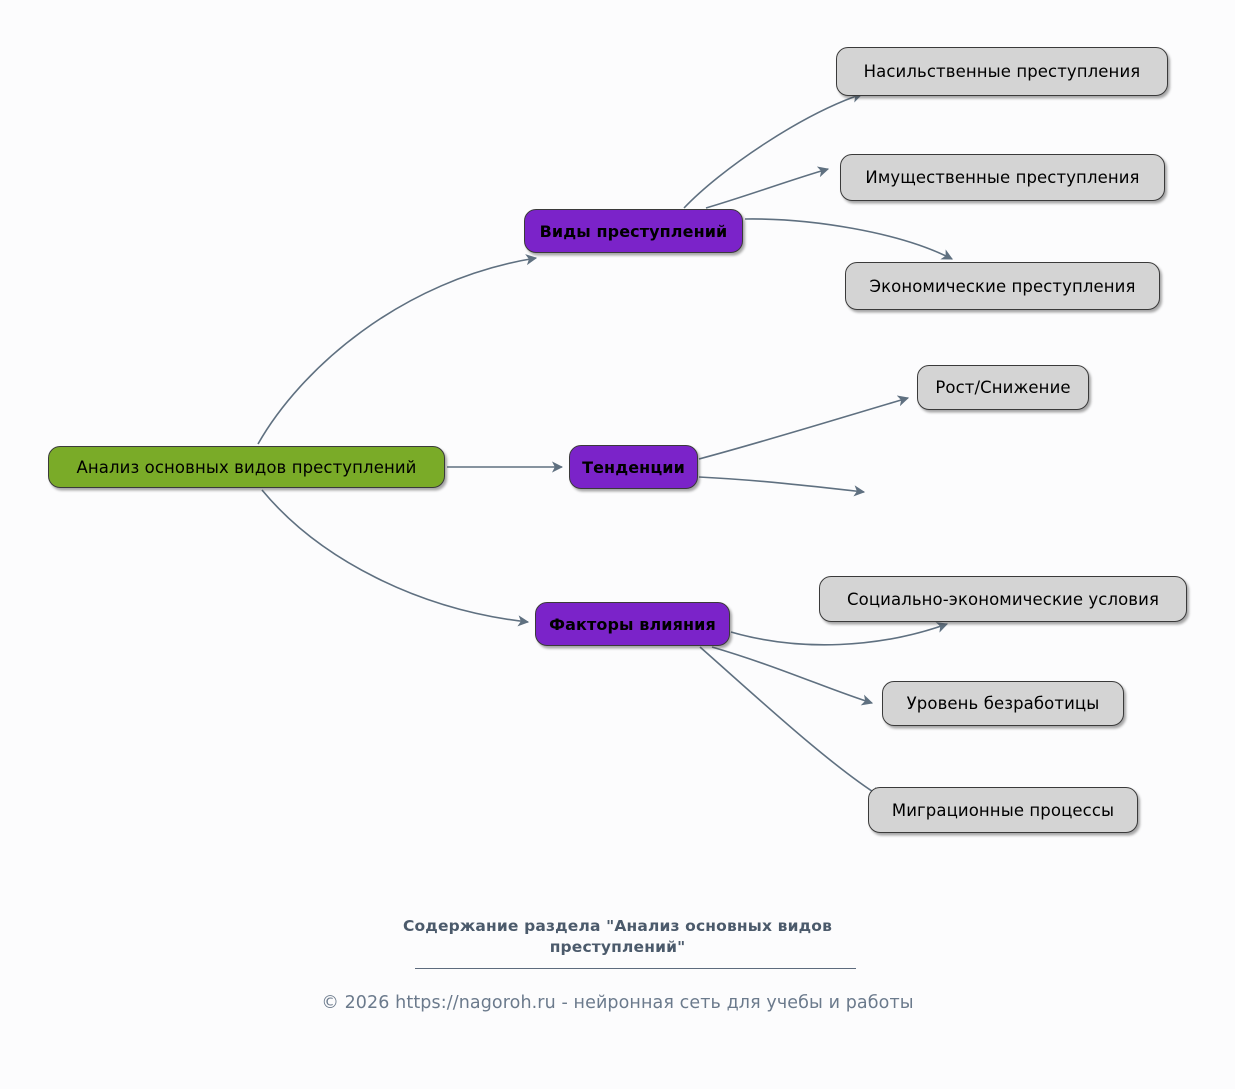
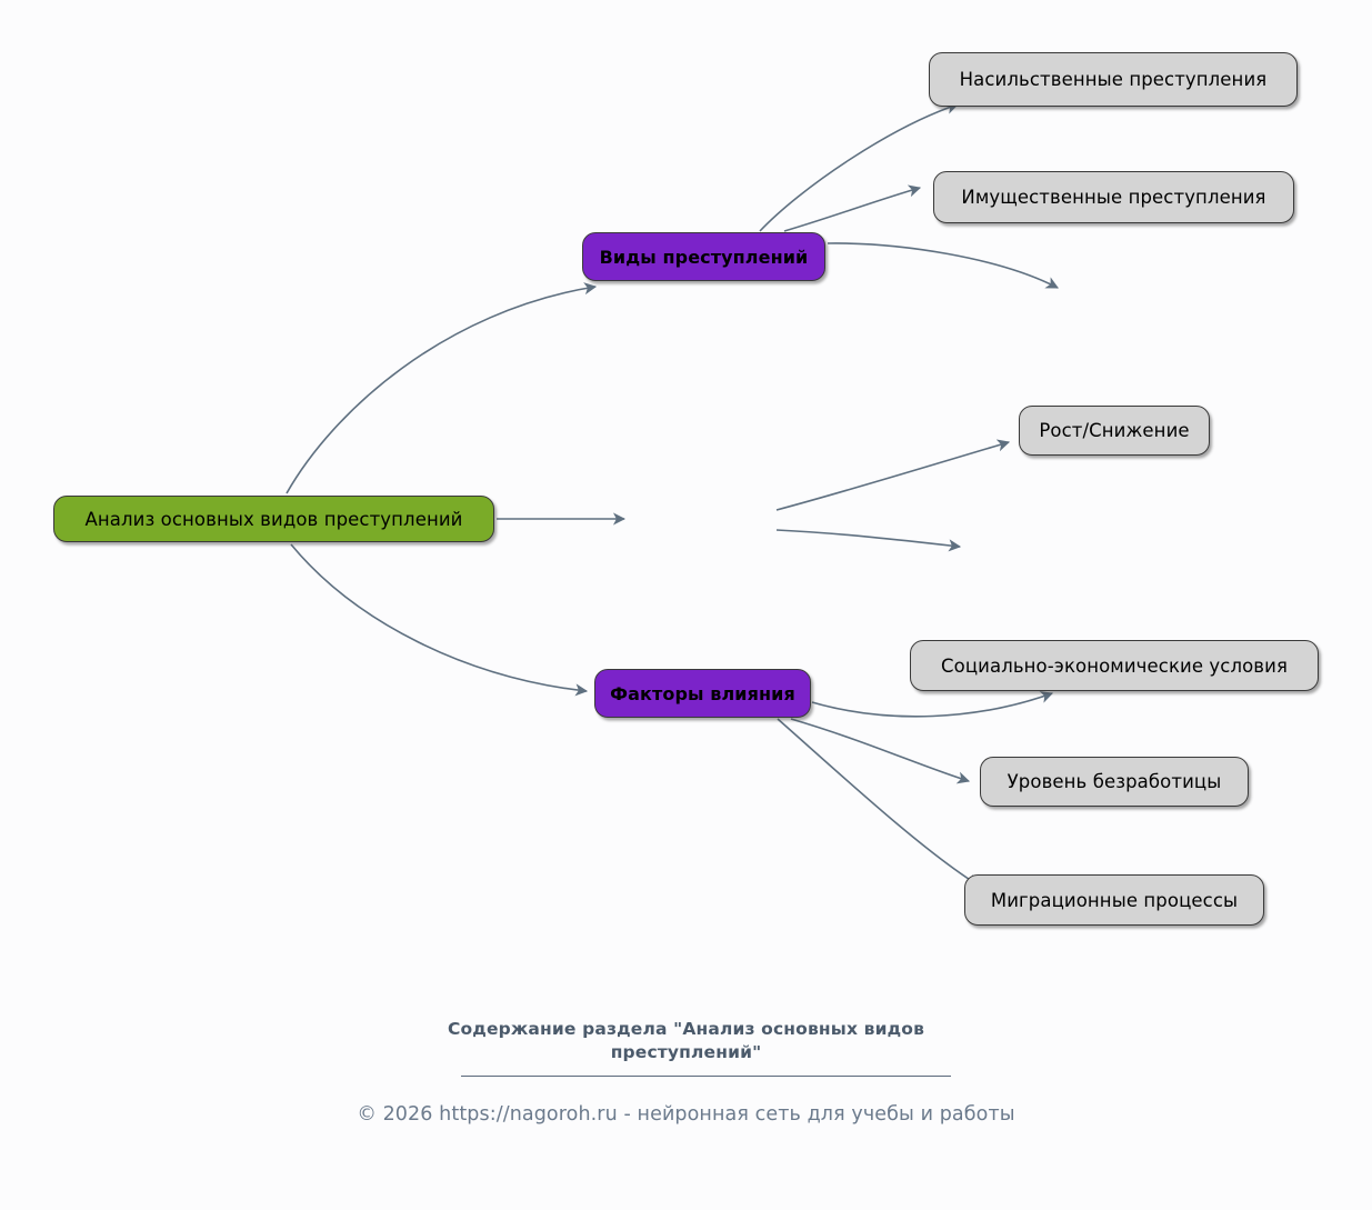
  Анализ основных видов преступлений
  Виды преступлений
  Насильственные преступления
  Имущественные преступления
- Экономические преступления
- Тенденции
  Рост/Снижение
  Факторы влияния
  Социально-экономические условия
  Уровень безработицы
  Миграционные процессы
  Содержание раздела "Анализ основных видов преступлений"
  © 2026 https://nagoroh.ru - нейронная сеть для учебы и работы
